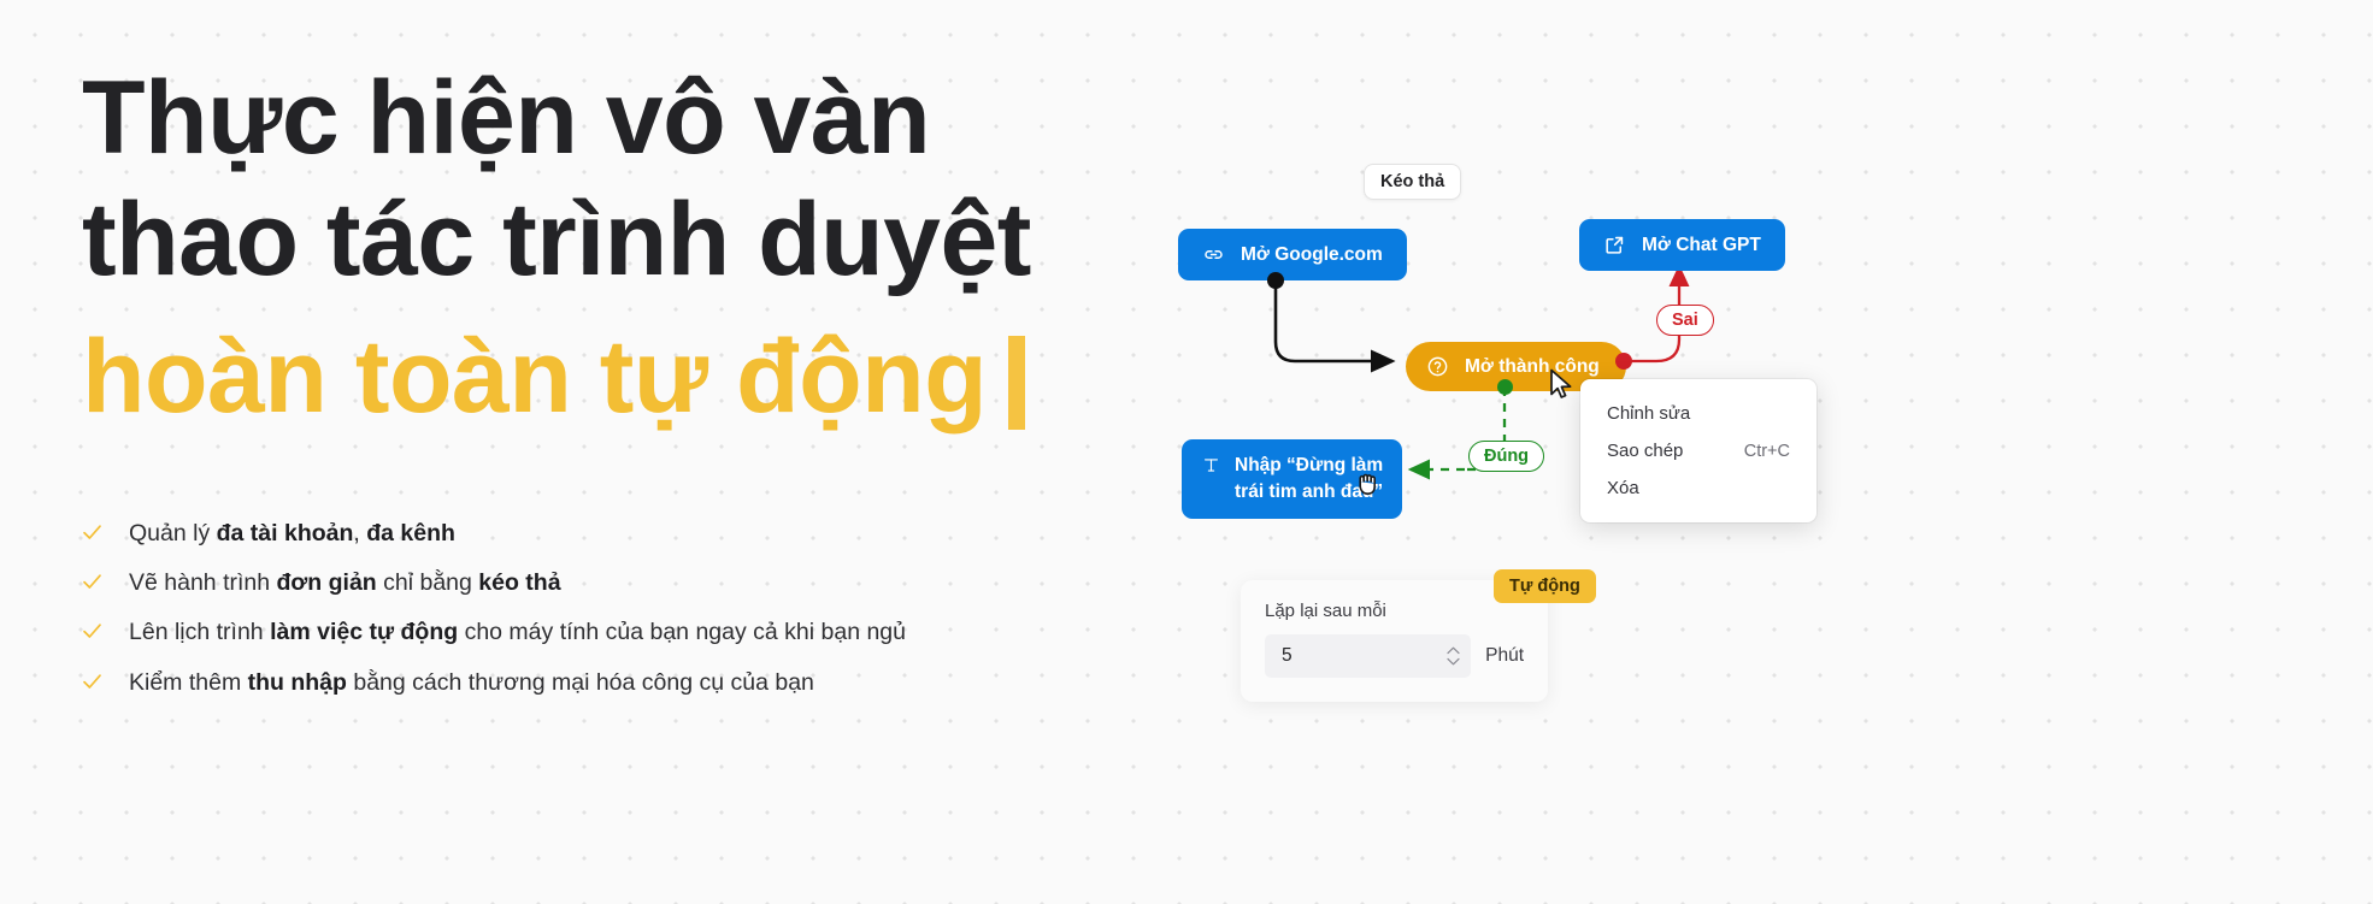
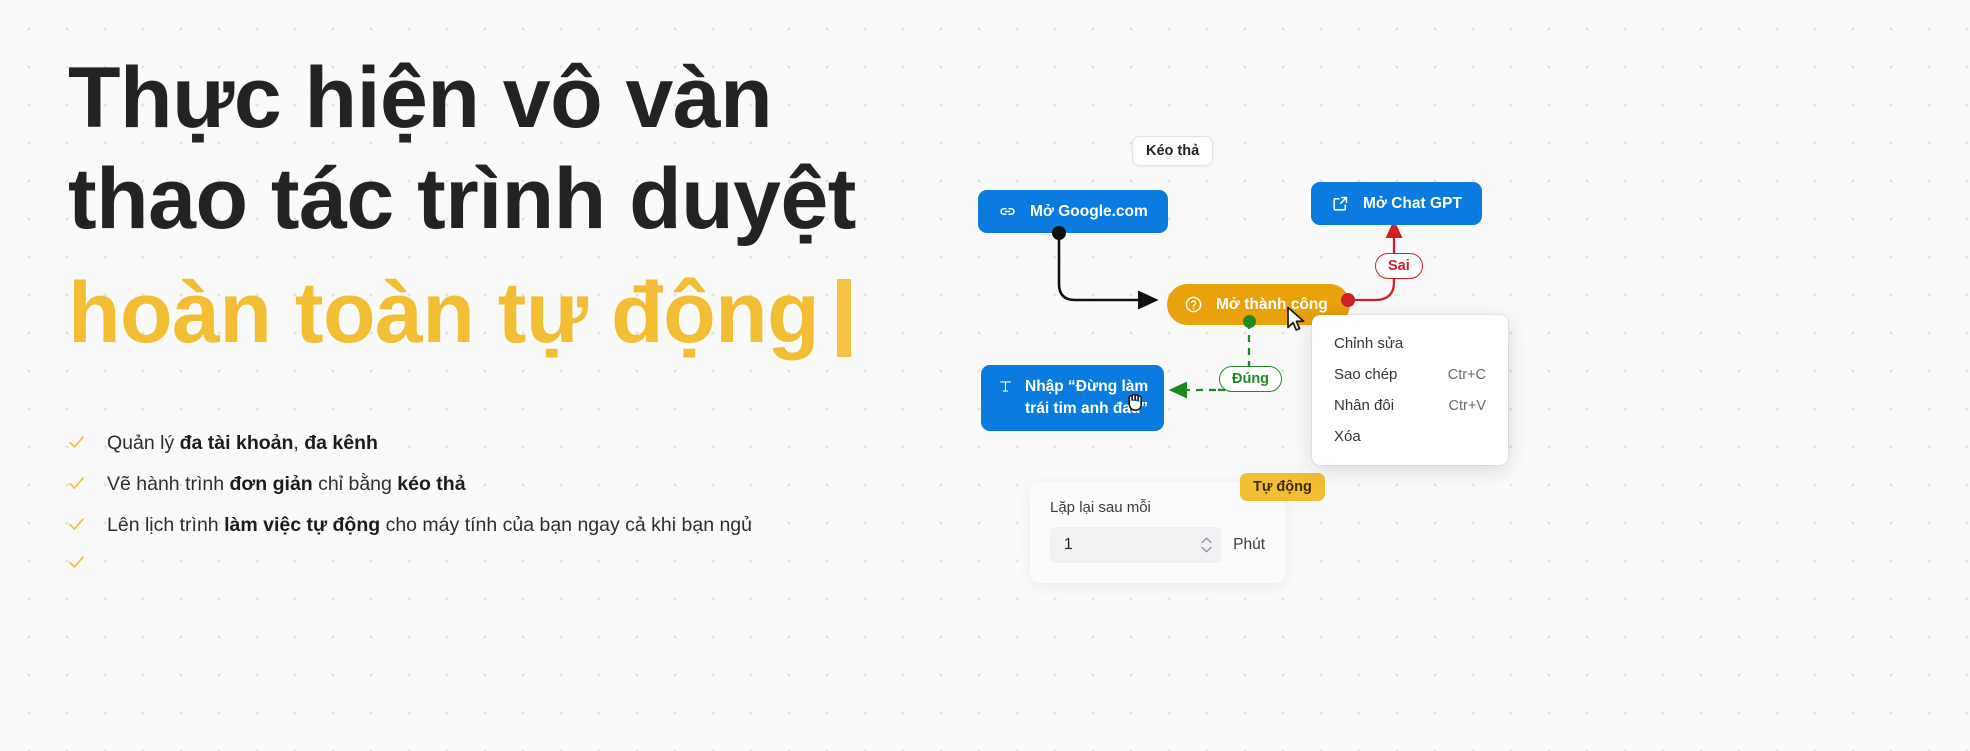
  Thực hiện vô vàn
  thao tác trình duyệt
  hoàn toàn tự động
  Quản lý đa tài khoản, đa kênh
  Vẽ hành trình đơn giản chỉ bằng kéo thả
  Lên lịch trình làm việc tự động cho máy tính của bạn ngay cả khi bạn ngủ
- Kiểm thêm thu nhập bằng cách thương mại hóa công cụ của bạn
  Mở Google.com
  Mở Chat GPT
  Mở thành công
  Nhập “Đừng làm
  trái tim anh đa”
  Kéo thả
  Sai
  Đúng
  Tự động
  Chỉnh sửa
  Sao chép
  Ctr+C
+ Nhân đôi
+ Ctr+V
  Xóa
  Lặp lại sau mỗi
- 5
+ 1
  Phút
